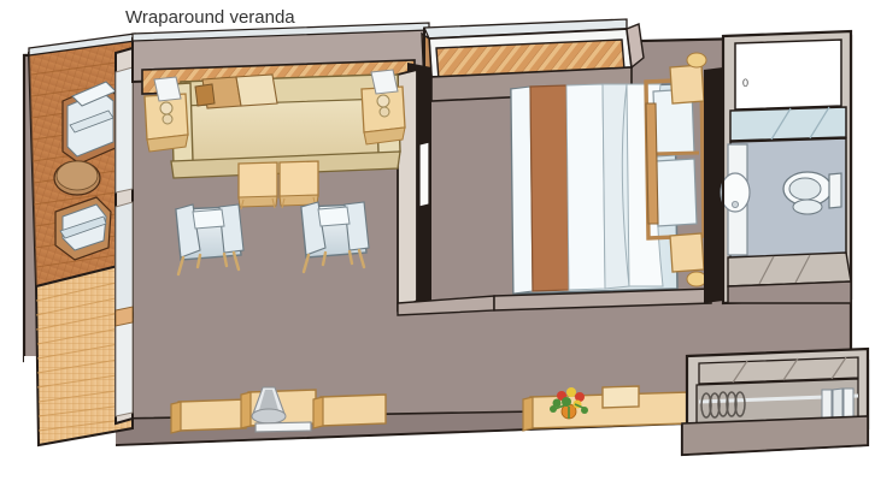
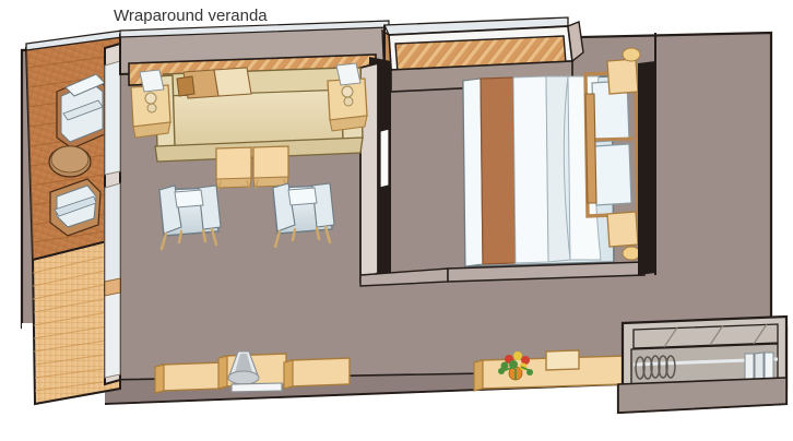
  Wraparound veranda
- 0
